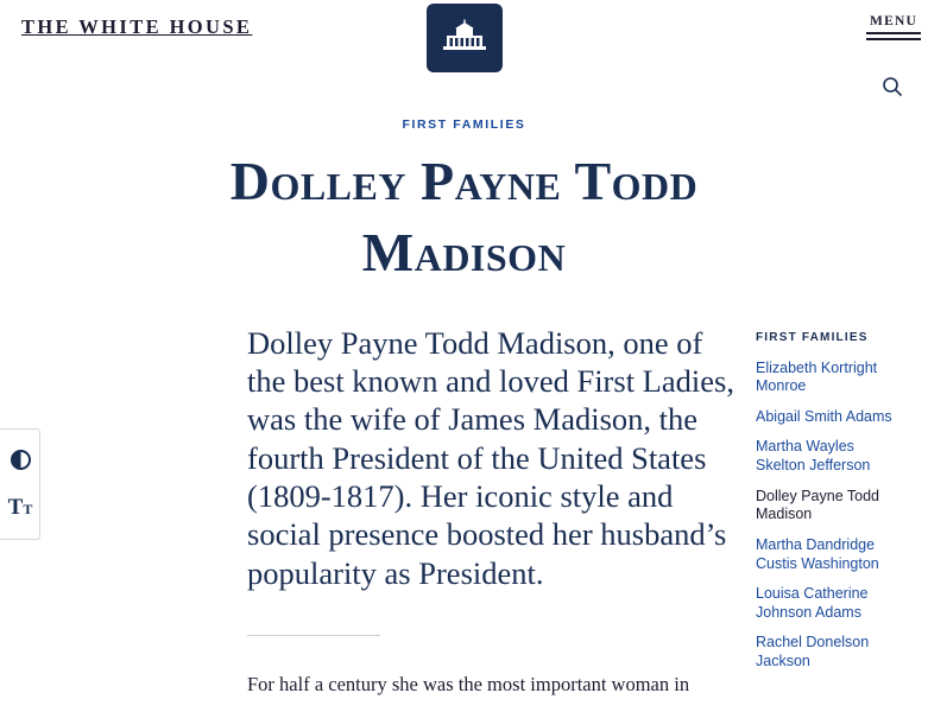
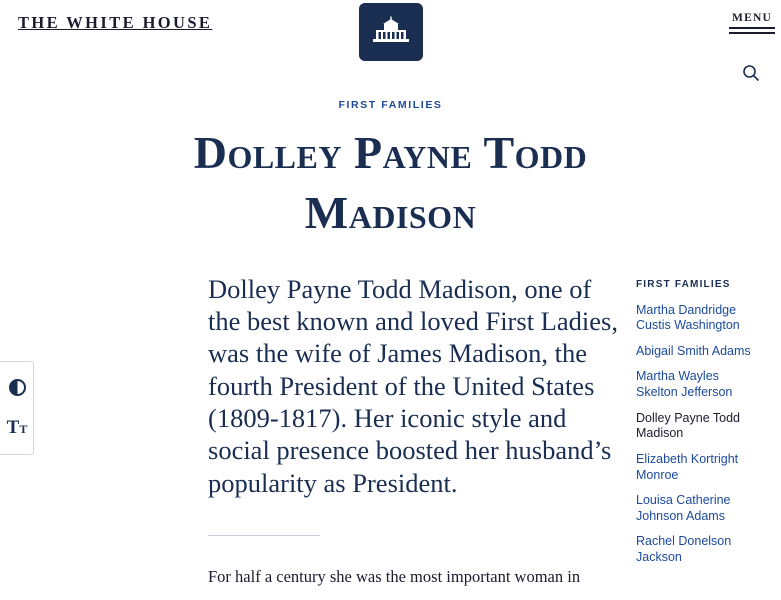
  THE WHITE HOUSE
  MENU
  FIRST FAMILIES
  Dolley Payne Todd Madison
  Dolley Payne Todd Madison, one of the best known and loved First Ladies, was the wife of James Madison, the fourth President of the United States (1809-1817). Her iconic style and social presence boosted her husband’s popularity as President.
  For half a century she was the most important woman in
  FIRST FAMILIES
- Elizabeth Kortright Monroe
+ Martha Dandridge Custis Washington
  Abigail Smith Adams
  Martha Wayles Skelton Jefferson
  Dolley Payne Todd Madison
- Martha Dandridge Custis Washington
+ Elizabeth Kortright Monroe
  Louisa Catherine Johnson Adams
  Rachel Donelson Jackson
  TT
